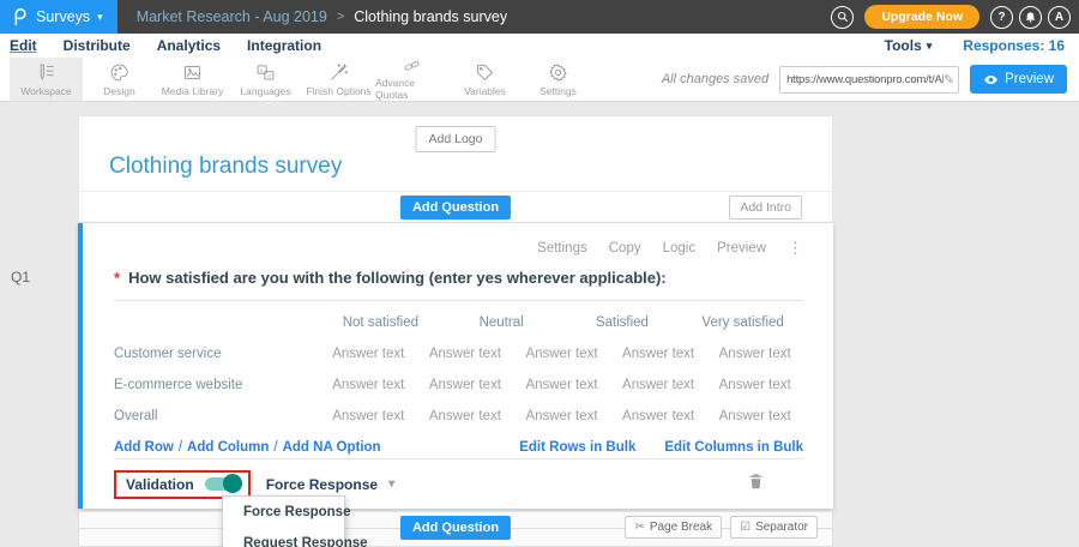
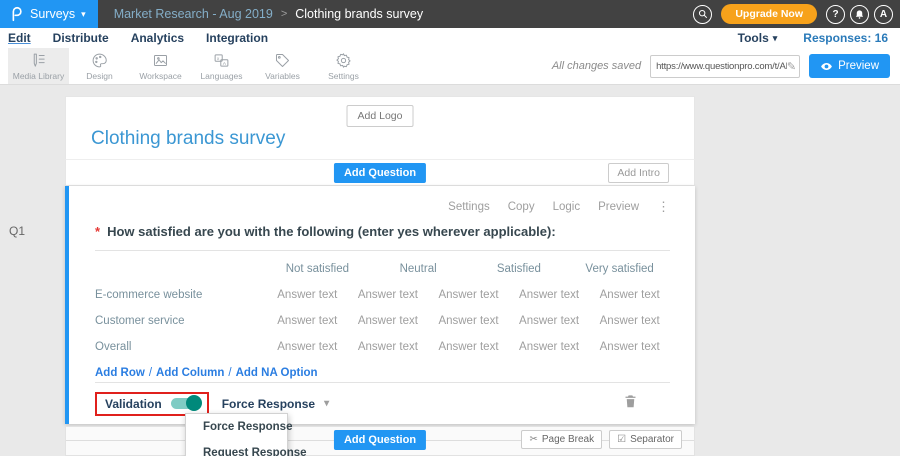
  Surveys
  ▾
  Market Research - Aug 2019
  >
  Clothing brands survey
  Upgrade Now
  ?
  A
  Edit
  Distribute
  Analytics
  Integration
  Tools
  ▾
  Responses: 16
- Workspace
+ Media Library
  Design
- Media Library
+ Workspace
  Languages
- Finish Options
- Advance Quotas
  Variables
  Settings
  All changes saved
  https://www.questionpro.com/t/A
  ✎
  Preview
  Add Logo
  Clothing brands survey
  Add Question
  Add Intro
  Settings
  Copy
  Logic
  Preview
  ⋮
  * How satisfied are you with the following (enter yes wherever applicable):
  Not satisfied
  Neutral
  Satisfied
  Very satisfied
- Customer service
+ E-commerce website
  Answer text
  Answer text
  Answer text
  Answer text
  Answer text
- E-commerce website
+ Customer service
  Answer text
  Answer text
  Answer text
  Answer text
  Answer text
  Overall
  Answer text
  Answer text
  Answer text
  Answer text
  Answer text
  Add Row / Add Column / Add NA Option
- Edit Rows in Bulk
- Edit Columns in Bulk
  Validation
  Force Response
  ▾
  Add Question
  ✂
  Page Break
  ☑
  Separator
  Force Response
  Request Response
  Q1
